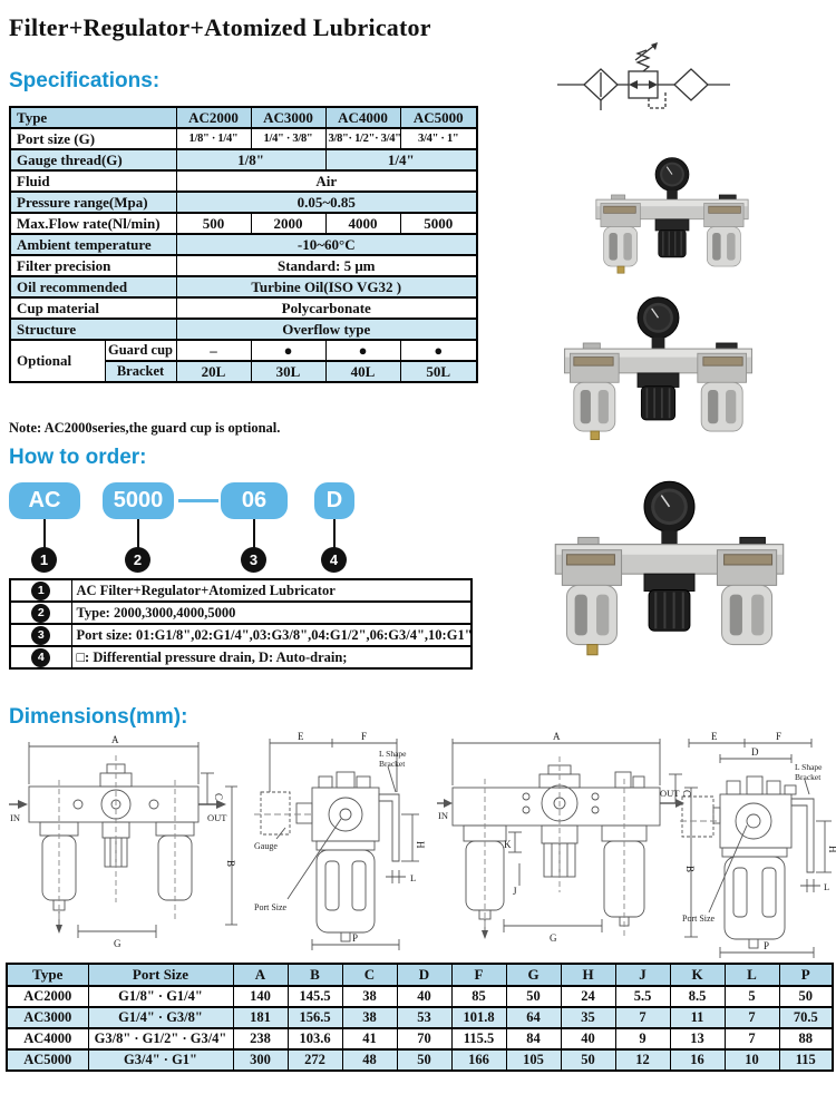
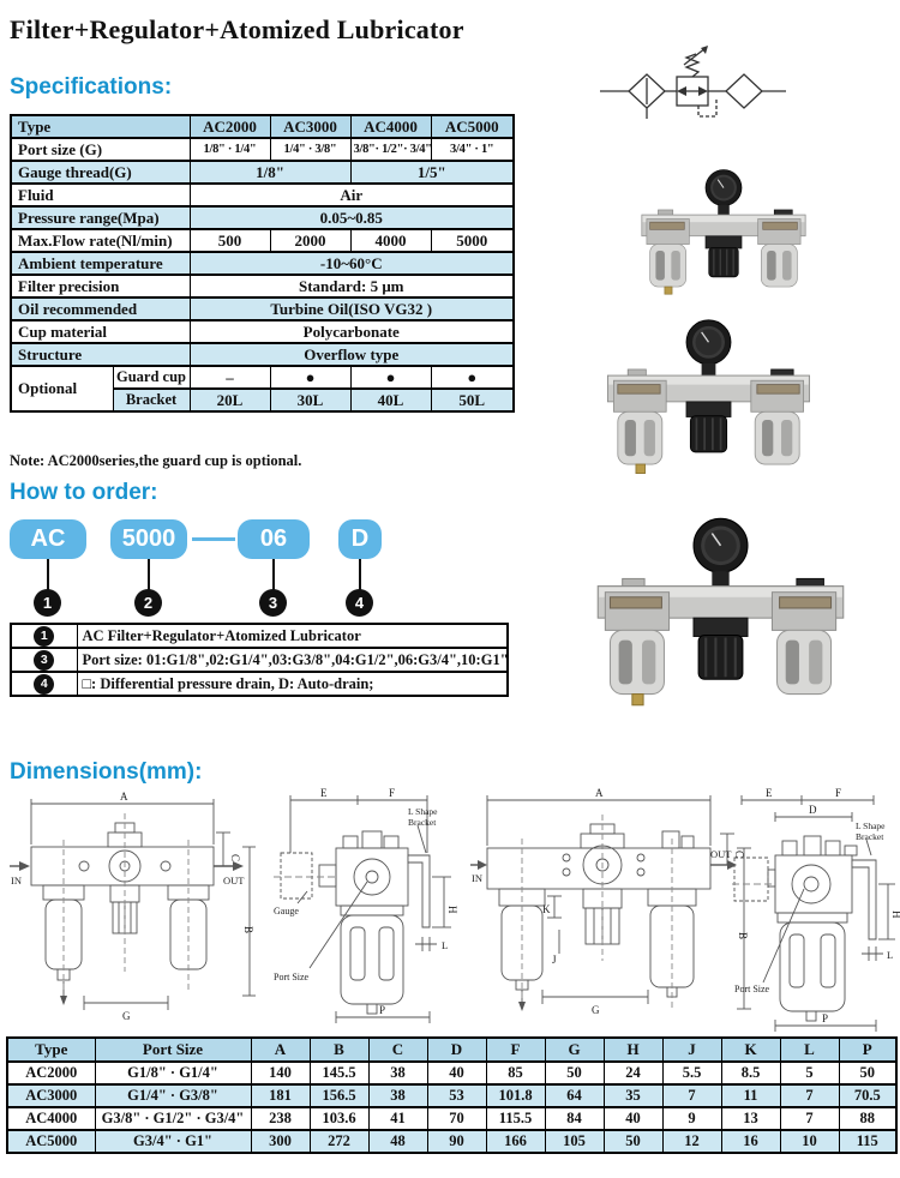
  Filter+Regulator+Atomized Lubricator
  Specifications:
  Type	AC2000	AC3000	AC4000	AC5000
  Port size (G)	1/8" · 1/4"	1/4" · 3/8"	3/8"· 1/2"· 3/4"	3/4" · 1"
- Gauge thread(G)	1/8"	1/4"
+ Gauge thread(G)	1/8"	1/5"
  Fluid	Air
  Pressure range(Mpa)	0.05~0.85
  Max.Flow rate(Nl/min)	500	2000	4000	5000
  Ambient temperature	-10~60°C
  Filter precision	Standard: 5 μm
  Oil recommended	Turbine Oil(ISO VG32 )
  Cup material	Polycarbonate
  Structure	Overflow type
  Optional	Guard cup	–	●	●	●
  Bracket	20L	30L	40L	50L
  Note: AC2000series,the guard cup is optional.
  How to order:
  AC
  5000
  06
  D
  1
  2
  3
  4
  1	AC Filter+Regulator+Atomized Lubricator
- 2	Type: 2000,3000,4000,5000
  3	Port size: 01:G1/8",02:G1/4",03:G3/8",04:G1/2",06:G3/4",10:G1"
  4	□: Differential pressure drain, D: Auto-drain;
  Dimensions(mm):
  A
  IN
  OUT
  G
  E
  F
  L Shape
  Bracket
  Gauge
  Port Size
  L
  P
  A
  IN
  OUT
  K
  J
  G
  E
  F
  D
  L Shape
  Bracket
  Port Size
  L
  P
  Type	Port Size	A	B	C	D	F	G	H	J	K	L	P
  AC2000	G1/8" · G1/4"	140	145.5	38	40	85	50	24	5.5	8.5	5	50
  AC3000	G1/4" · G3/8"	181	156.5	38	53	101.8	64	35	7	11	7	70.5
  AC4000	G3/8" · G1/2" · G3/4"	238	103.6	41	70	115.5	84	40	9	13	7	88
- AC5000	G3/4" · G1"	300	272	48	50	166	105	50	12	16	10	115
+ AC5000	G3/4" · G1"	300	272	48	90	166	105	50	12	16	10	115
